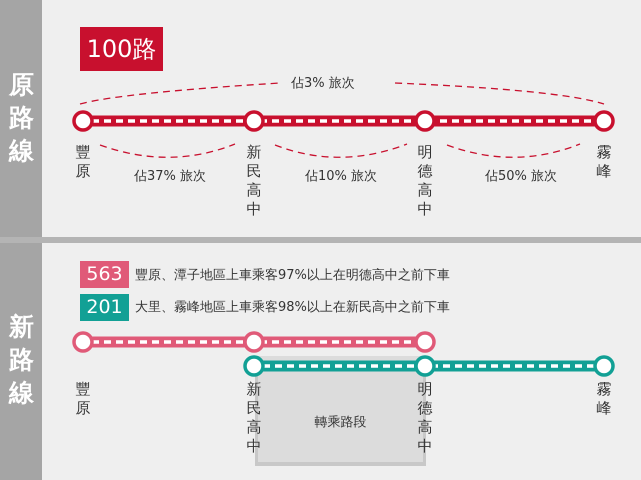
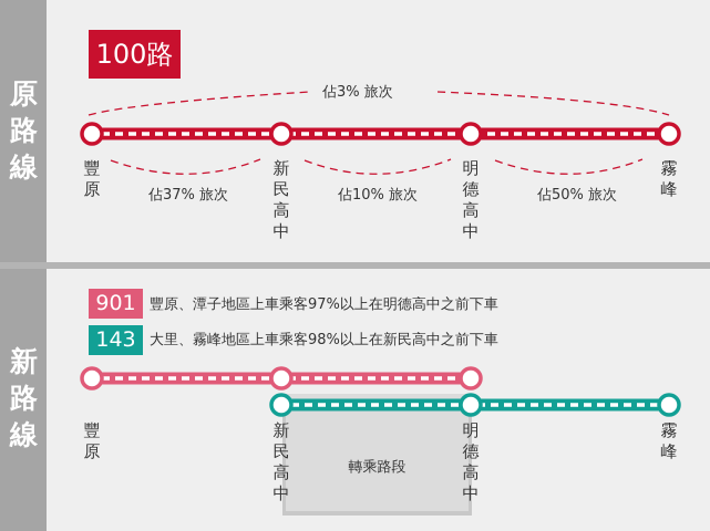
  原路線
  新路線
  轉乘路段
  100路
  佔3% 旅次
  豐原
  新民高中
  明德高中
  霧峰
  佔37% 旅次
  佔10% 旅次
  佔50% 旅次
- 563
+ 901
  豐原、潭子地區上車乘客97%以上在明德高中之前下車
- 201
+ 143
  大里、霧峰地區上車乘客98%以上在新民高中之前下車
  豐原
  新民高中
  明德高中
  霧峰
